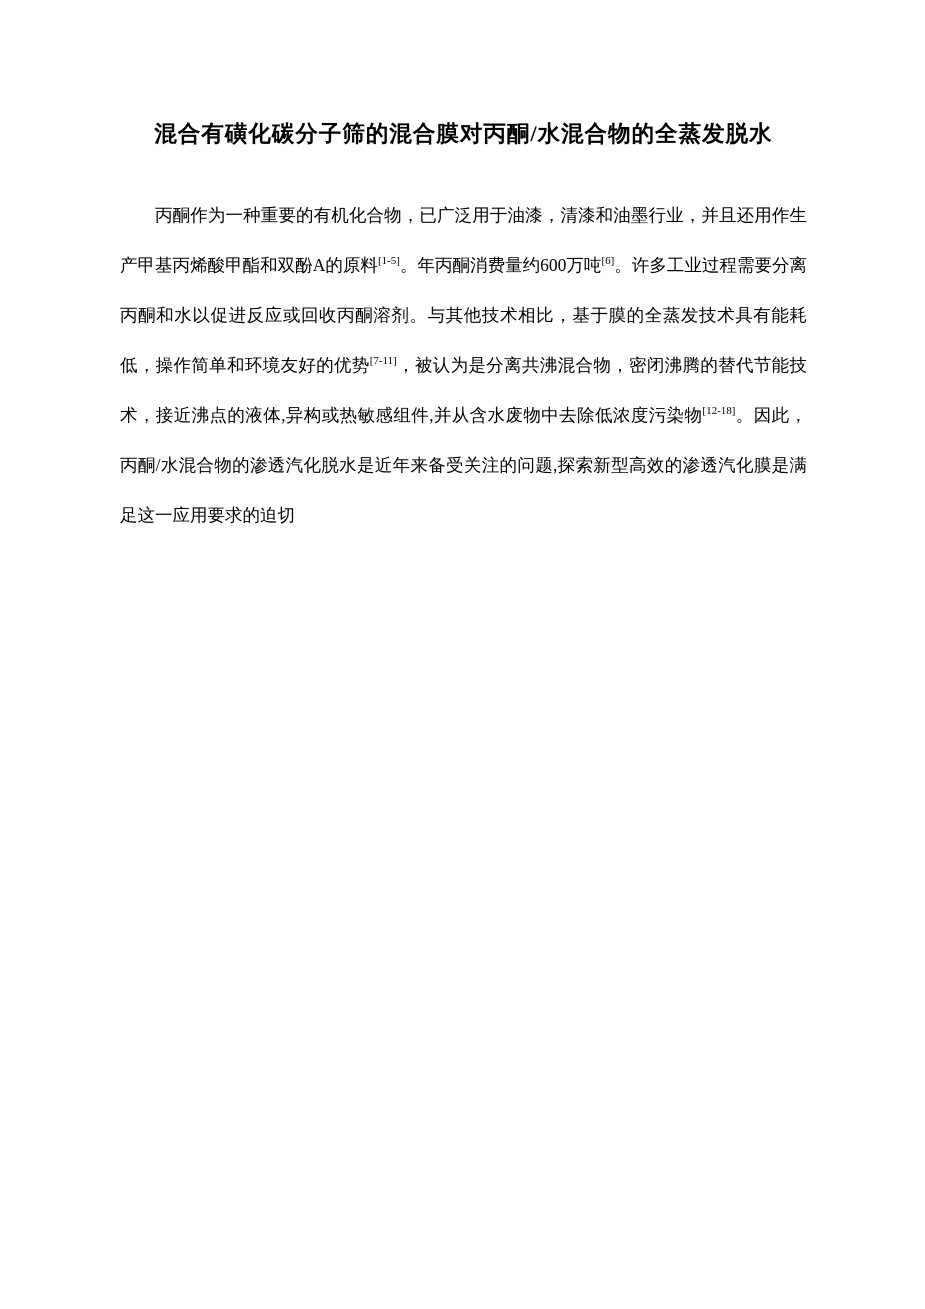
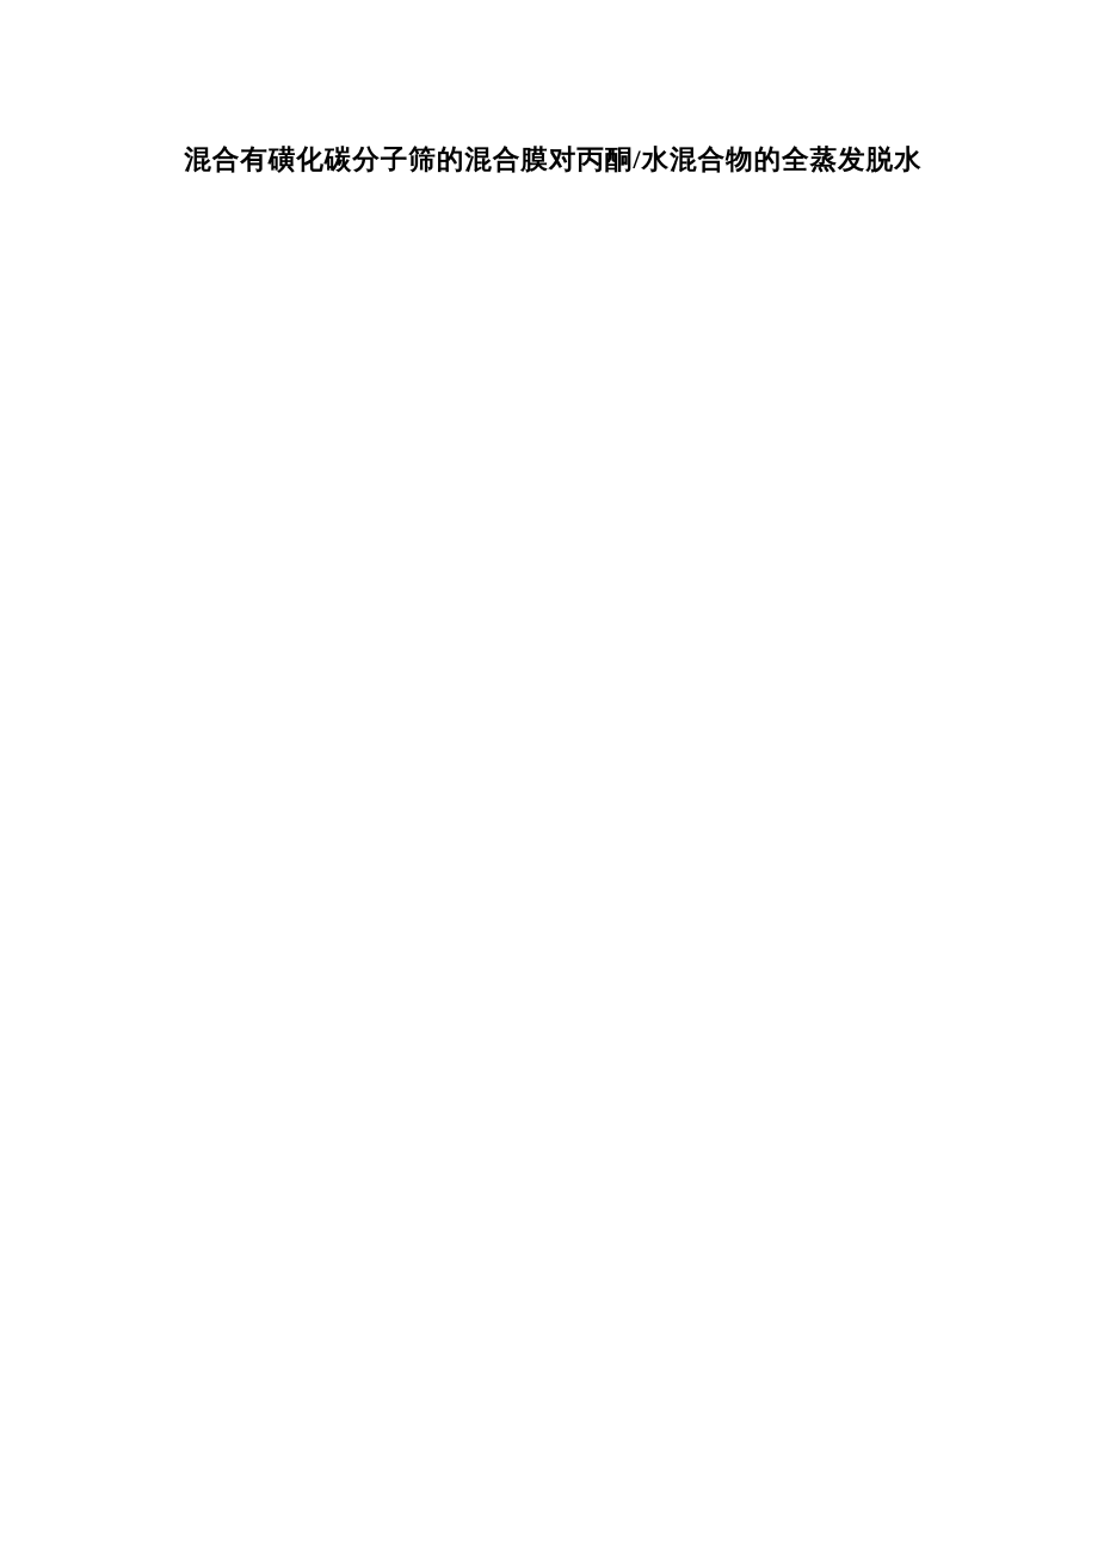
  混合有磺化碳分子筛的混合膜对丙酮/水混合物的全蒸发脱水
- 丙酮作为一种重要的有机化合物，已广泛用于油漆，清漆和油墨行业，并且还用作生产甲基丙烯酸甲酯和双酚A的原料[1-5]。年丙酮消费量约600万吨[6]。许多工业过程需要分离丙酮和水以促进反应或回收丙酮溶剂。与其他技术相比，基于膜的全蒸发技术具有能耗低，操作简单和环境友好的优势[7-11]，被认为是分离共沸混合物，密闭沸腾的替代节能技术，接近沸点的液体,异构或热敏感组件,并从含水废物中去除低浓度污染物[12-18]。因此，丙酮/水混合物的渗透汽化脱水是近年来备受关注的问题,探索新型高效的渗透汽化膜是满足这一应用要求的迫切
